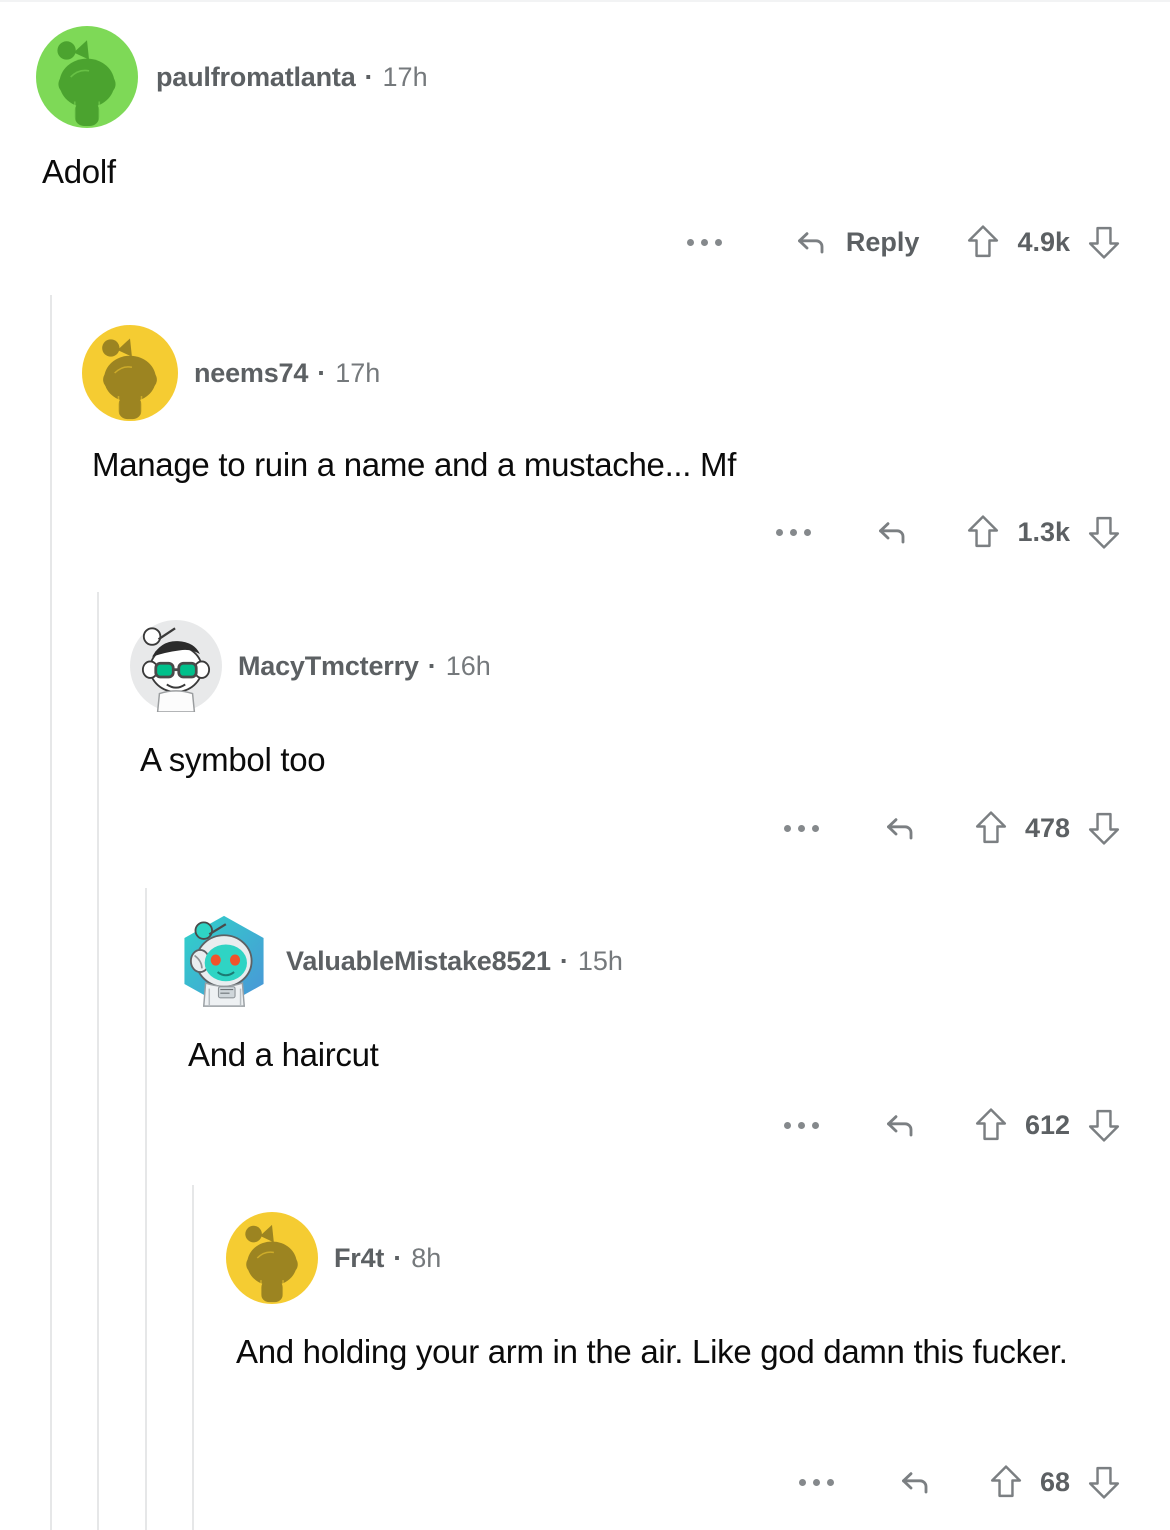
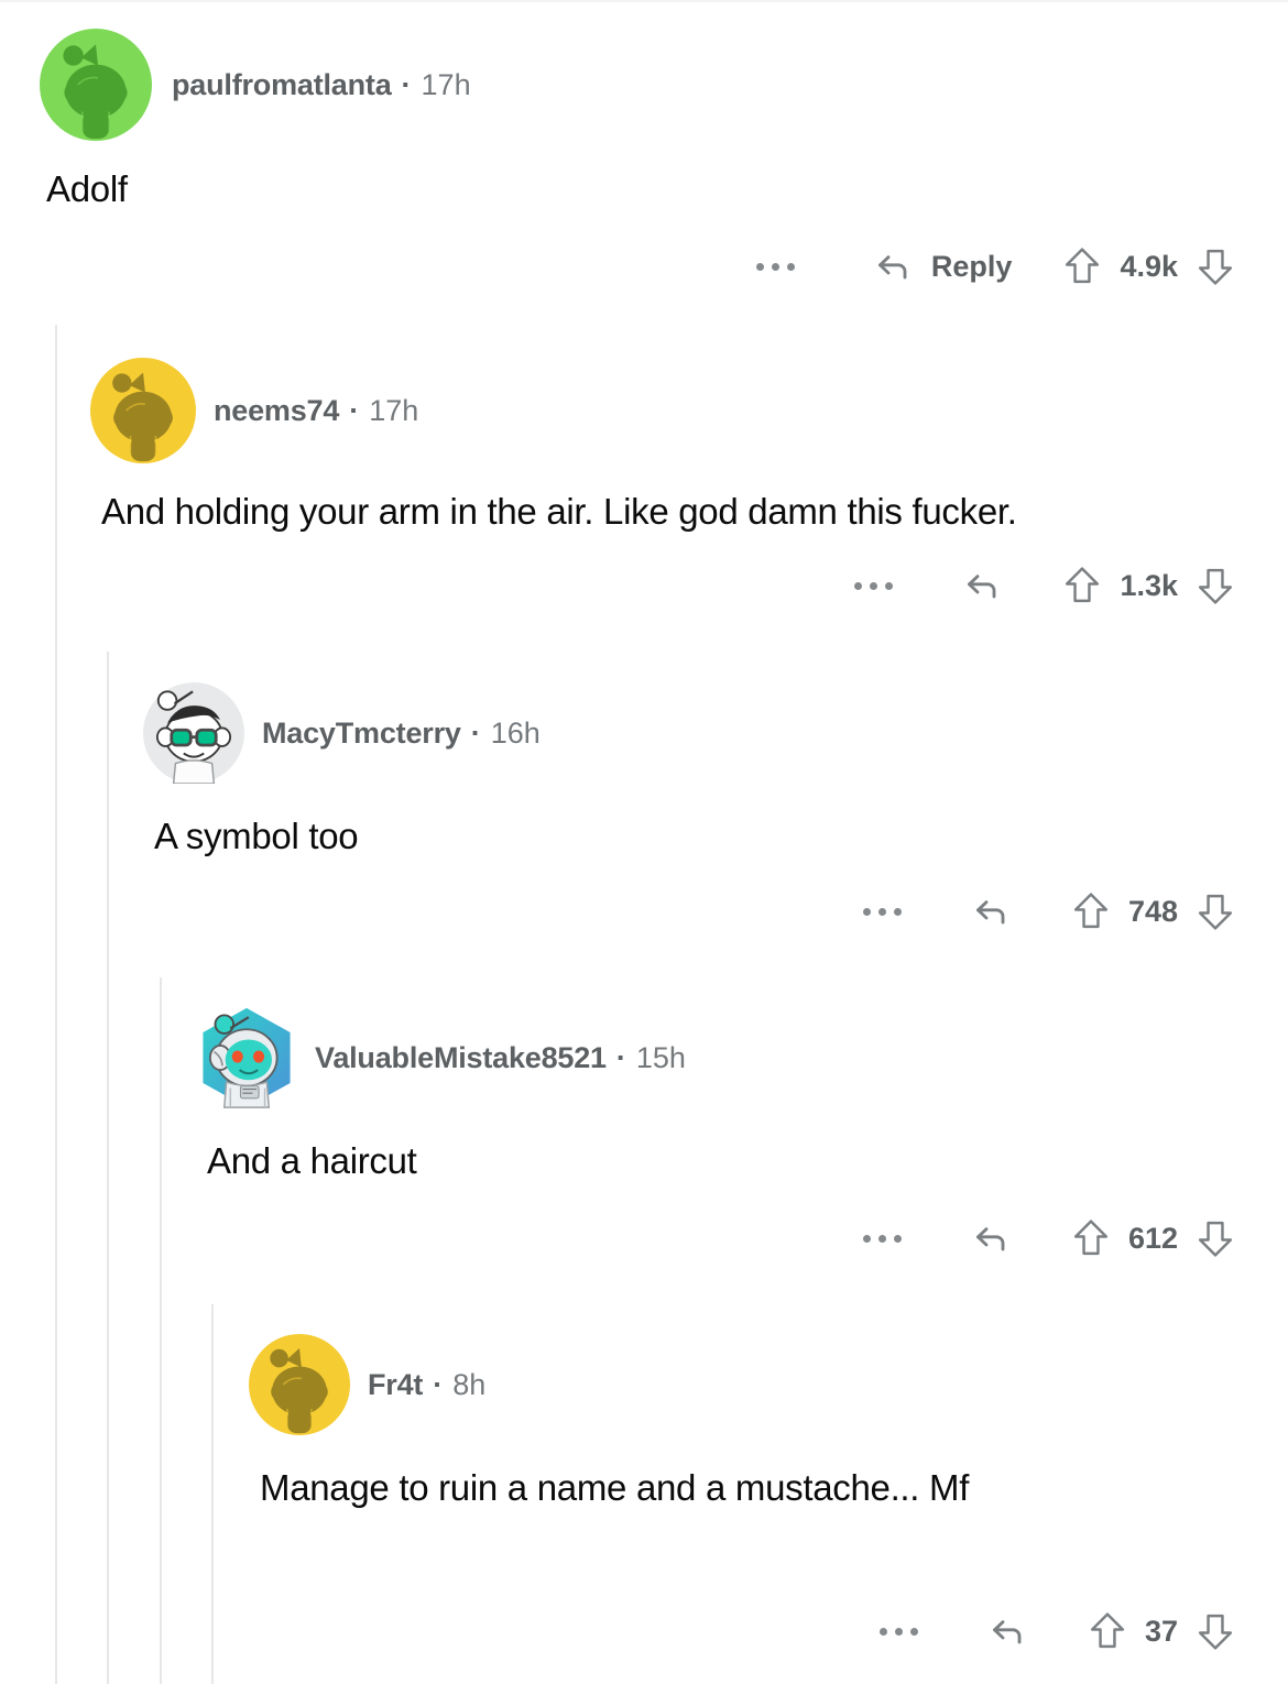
  paulfromatlanta
  ·
  17h
  Adolf
  Reply
  4.9k
  neems74
  ·
  17h
- Manage to ruin a name and a mustache... Mf
+ And holding your arm in the air. Like god damn this fucker.
  1.3k
  MacyTmcterry
  ·
  16h
  A symbol too
- 478
+ 748
  ValuableMistake8521
  ·
  15h
  And a haircut
  612
  Fr4t
  ·
  8h
- And holding your arm in the air. Like god damn this fucker.
+ Manage to ruin a name and a mustache... Mf
- 68
+ 37
